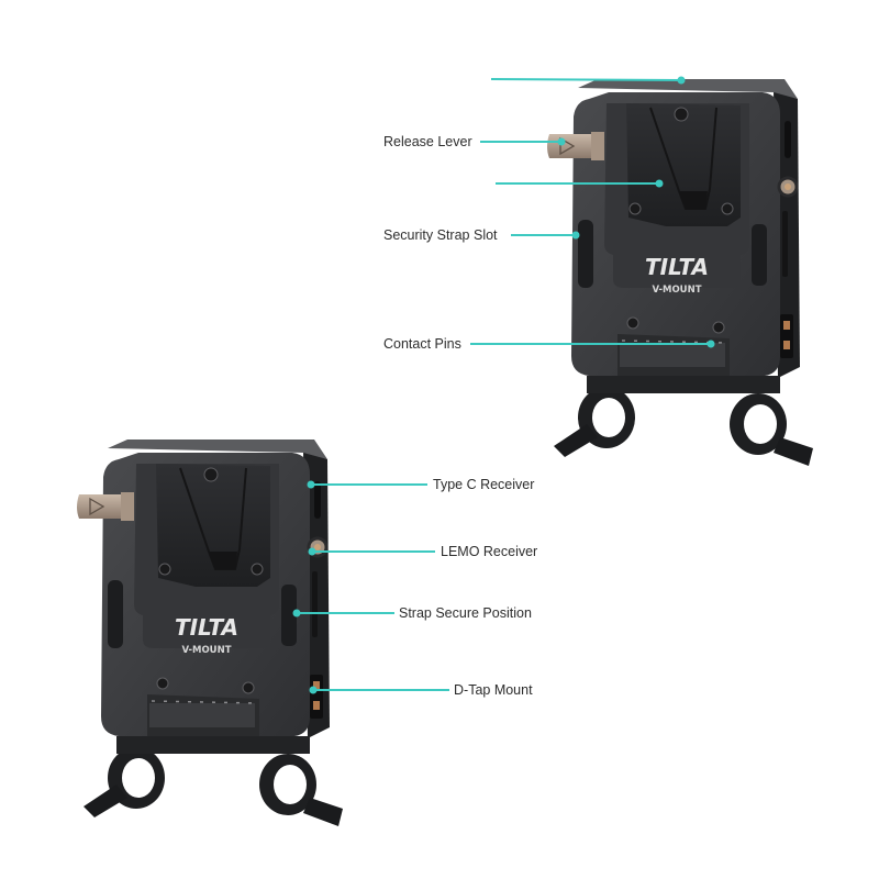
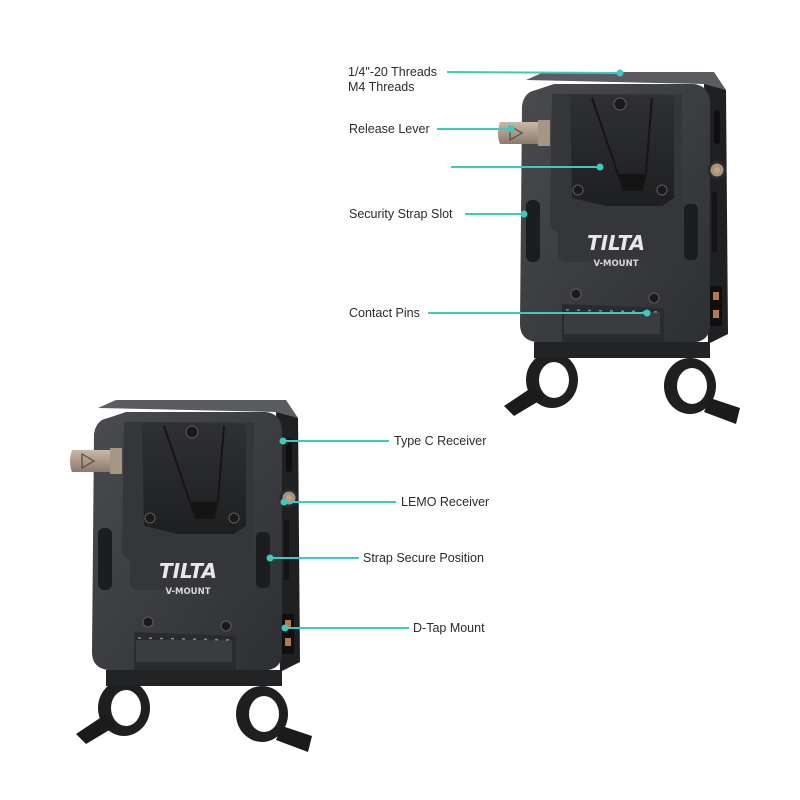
+ 1/4"-20 Threads
+ M4 Threads
  Release Lever
  Security Strap Slot
  Contact Pins
  Type C Receiver
  LEMO Receiver
  Strap Secure Position
  D-Tap Mount
